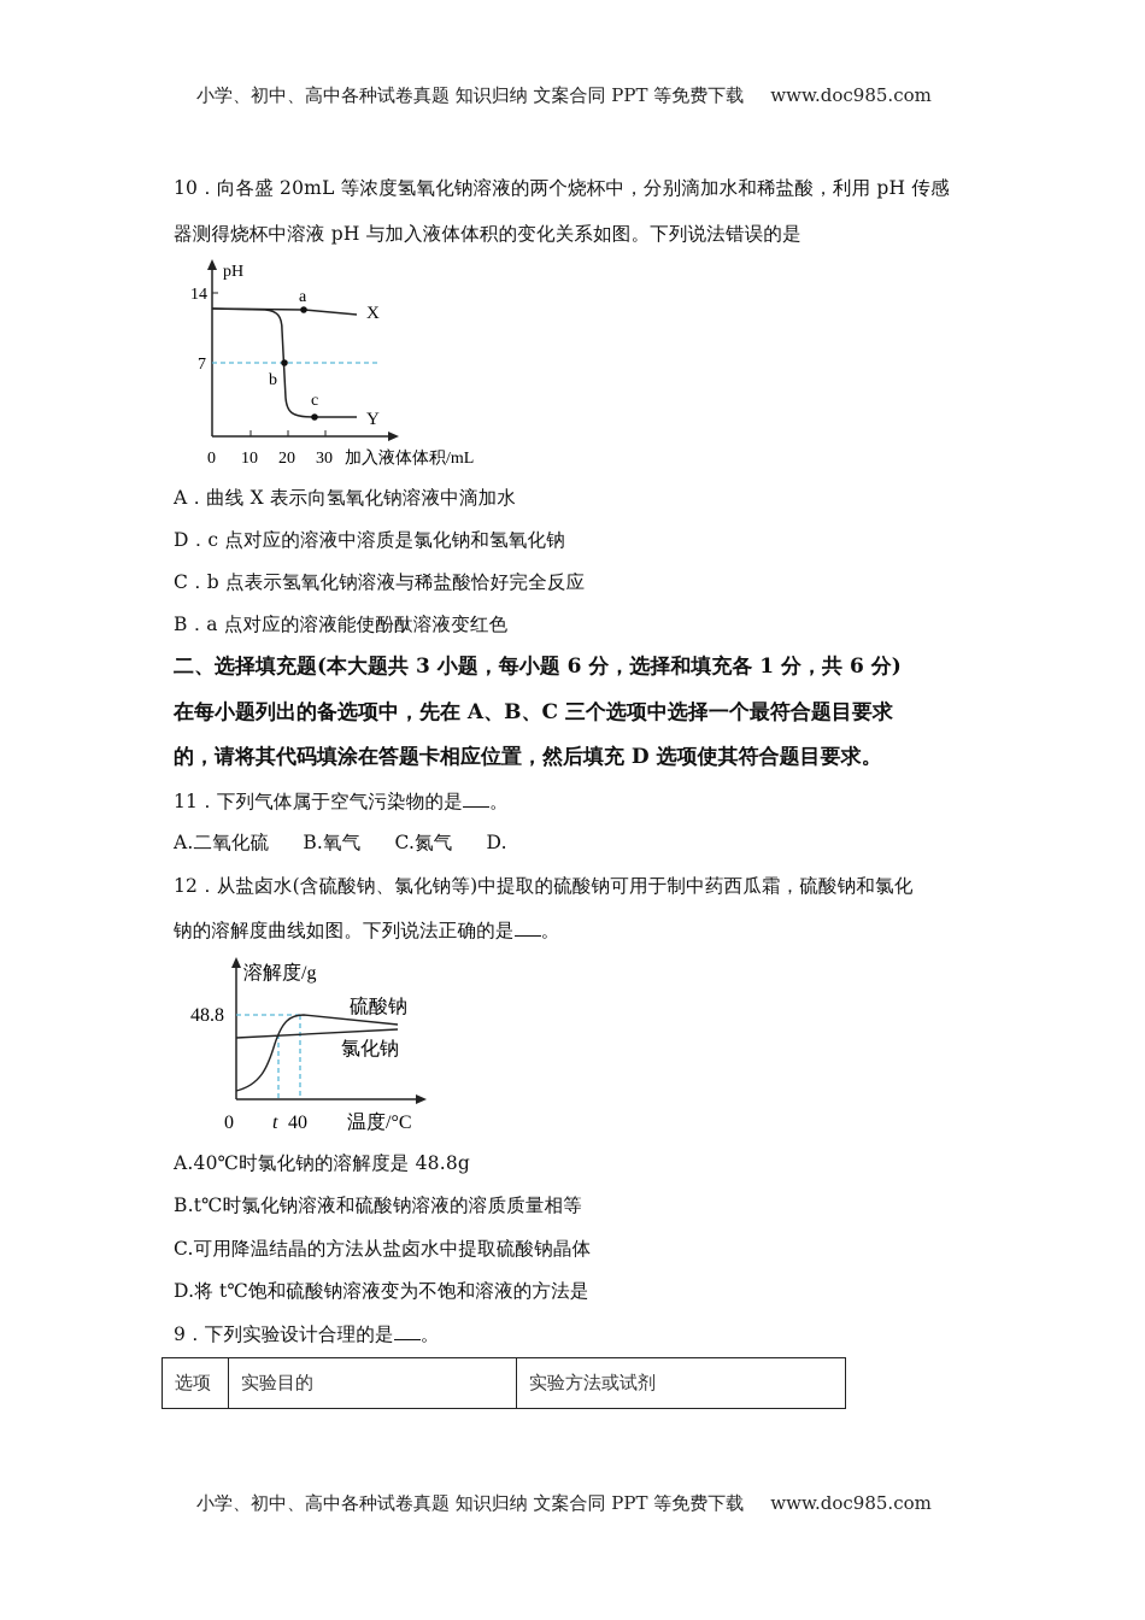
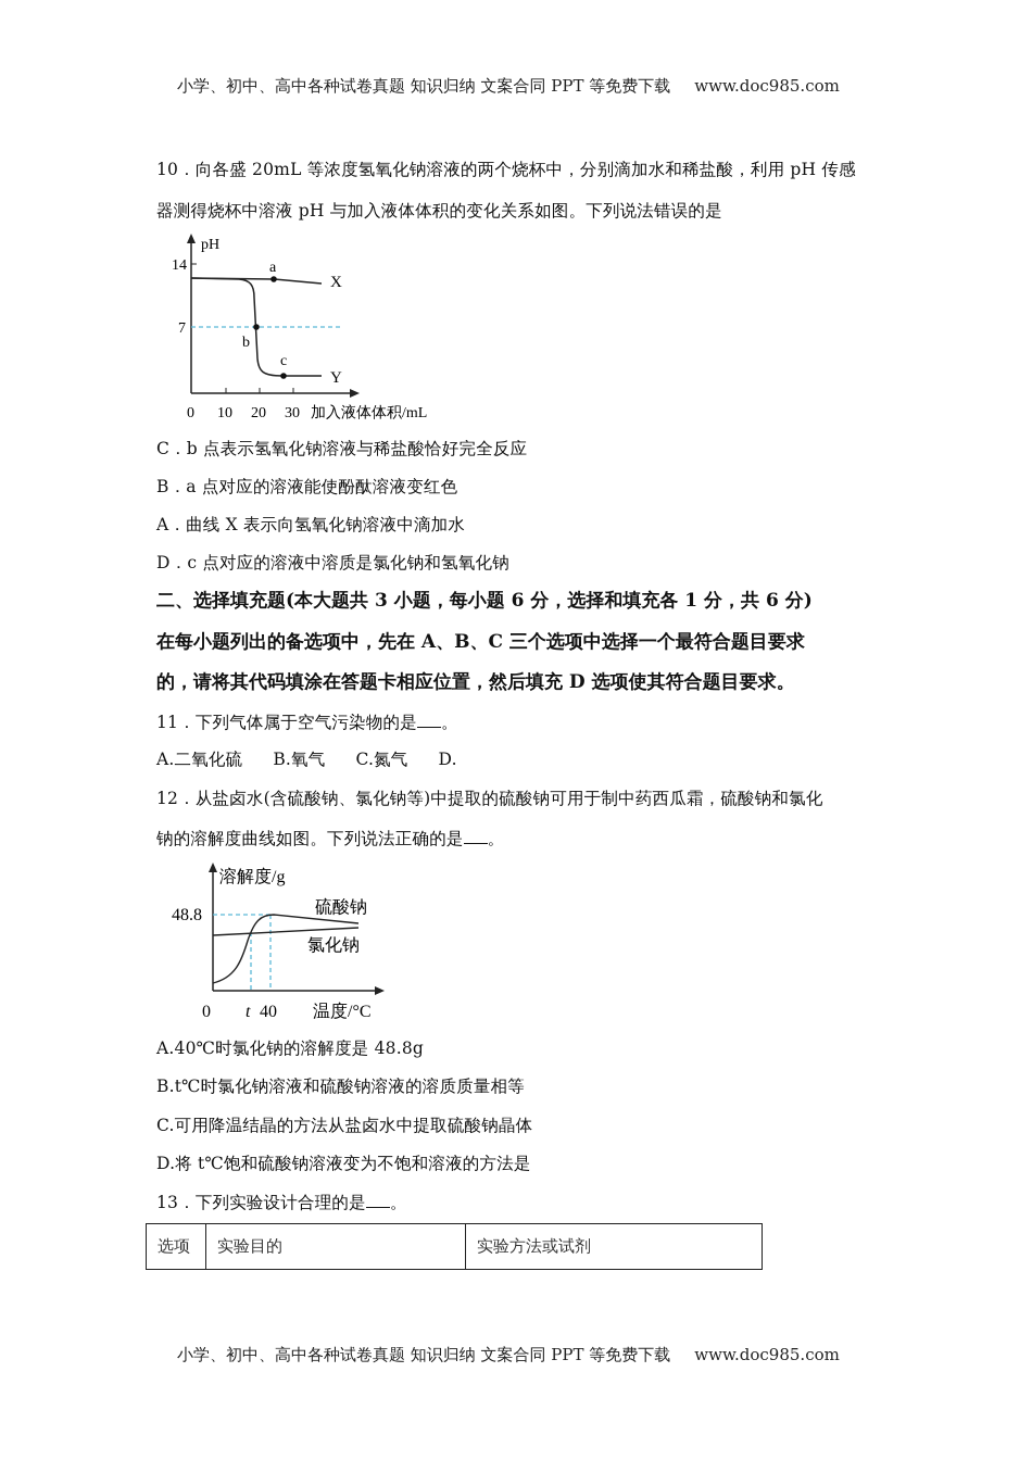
  小学、初中、高中各种试卷真题 知识归纳 文案合同 PPT 等免费下载 www.doc985.com
  10．向各盛 20mL 等浓度氢氧化钠溶液的两个烧杯中，分别滴加水和稀盐酸，利用 pH 传感
  器测得烧杯中溶液 pH 与加入液体体积的变化关系如图。下列说法错误的是
  pH
  14
  7
  0
  10
  20
  30
  加入液体体积/mL
  a
  b
  c
  X
  Y
- A．曲线 X 表示向氢氧化钠溶液中滴加水
+ C．b 点表示氢氧化钠溶液与稀盐酸恰好完全反应
- D．c 点对应的溶液中溶质是氯化钠和氢氧化钠
+ B．a 点对应的溶液能使酚酞溶液变红色
- C．b 点表示氢氧化钠溶液与稀盐酸恰好完全反应
+ A．曲线 X 表示向氢氧化钠溶液中滴加水
- B．a 点对应的溶液能使酚酞溶液变红色
+ D．c 点对应的溶液中溶质是氯化钠和氢氧化钠
  二、选择填充题(本大题共 3 小题，每小题 6 分，选择和填充各 1 分，共 6 分)
  在每小题列出的备选项中，先在 A、B、C 三个选项中选择一个最符合题目要求
  的，请将其代码填涂在答题卡相应位置，然后填充 D 选项使其符合题目要求。
  11．下列气体属于空气污染物的是 。
  A.二氧化硫 B.氧气 C.氮气 D.
  12．从盐卤水(含硫酸钠、氯化钠等)中提取的硫酸钠可用于制中药西瓜霜，硫酸钠和氯化
  钠的溶解度曲线如图。下列说法正确的是 。
  溶解度/g
  48.8
  硫酸钠
  氯化钠
  0
  t
  40
  温度/°C
  A.40℃时氯化钠的溶解度是 48.8g
  B.t℃时氯化钠溶液和硫酸钠溶液的溶质质量相等
  C.可用降温结晶的方法从盐卤水中提取硫酸钠晶体
  D.将 t℃饱和硫酸钠溶液变为不饱和溶液的方法是
- 9．下列实验设计合理的是 。
+ 13．下列实验设计合理的是 。
  选项	实验目的	实验方法或试剂
  小学、初中、高中各种试卷真题 知识归纳 文案合同 PPT 等免费下载 www.doc985.com
